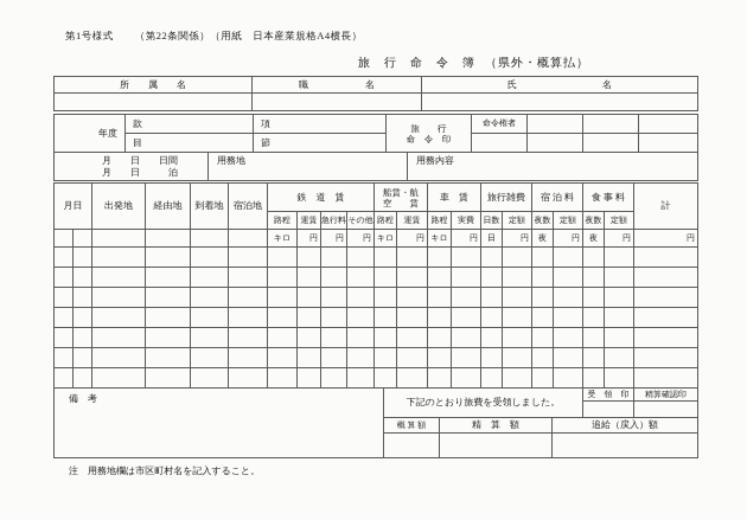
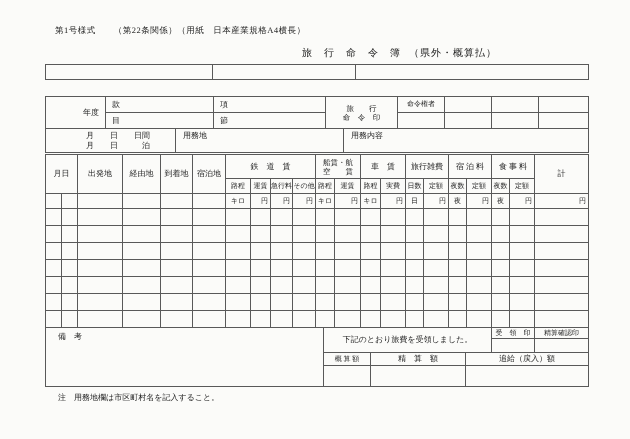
  第1号様式 （第22条関係）（用紙 日本産業規格A4横長）
  旅 行 命 令 簿 （県外・概算払）
- 所 属 名	職 名	氏 名
  年度	款	項	旅 行 命 令 印	命令権者
  目	節
  月 日 日間 月 日 泊	用務地	用務内容
  月日	出発地	経由地	到着地	宿泊地	鉄 道 賃	船賃・航 空 賃	車 賃	旅行雑費	宿 泊 料	食 事 料	計
  路程	運賃	急行料	その他	路程	運賃	路程	実費	日数	定額	夜数	定額	夜数	定額
  						キロ	円	円	円	キロ	円	キロ	円	日	円	夜	円	夜	円	円
  備 考	下記のとおり旅費を受領しました。	受 領 印	精算確認印
  概 算 額	精 算 額	追給（戻入）額
  注 用務地欄は市区町村名を記入すること。
